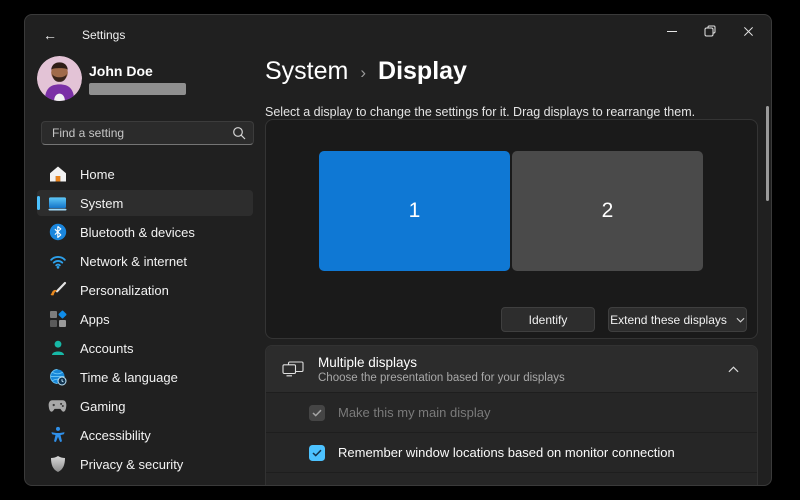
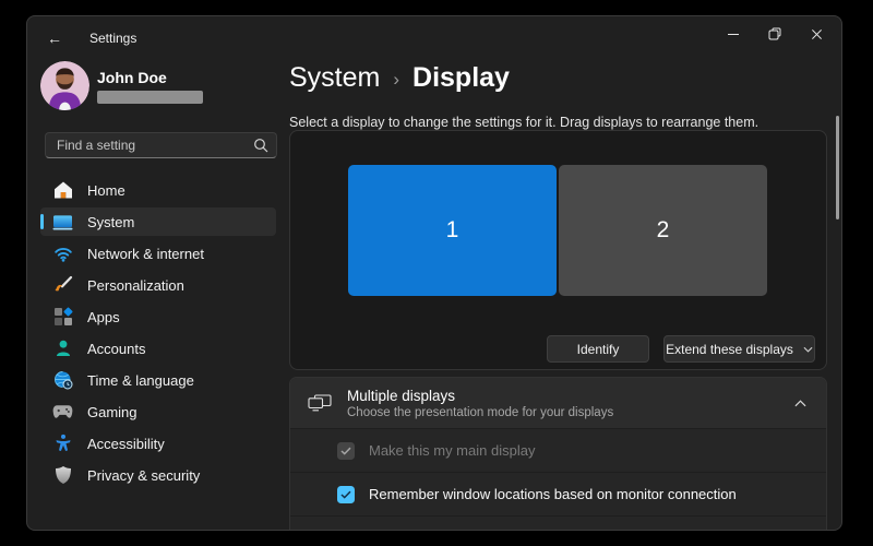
  ←
  Settings
  John Doe
  Find a setting
  Home
  System
- Bluetooth & devices
  Network & internet
  Personalization
  Apps
  Accounts
  Time & language
  Gaming
  Accessibility
  Privacy & security
  System
  ›
  Display
  Select a display to change the settings for it. Drag displays to rearrange them.
  1
  2
  Identify
  Extend these displays
  Multiple displays
- Choose the presentation based for your displays
+ Choose the presentation mode for your displays
  Make this my main display
  Remember window locations based on monitor connection
